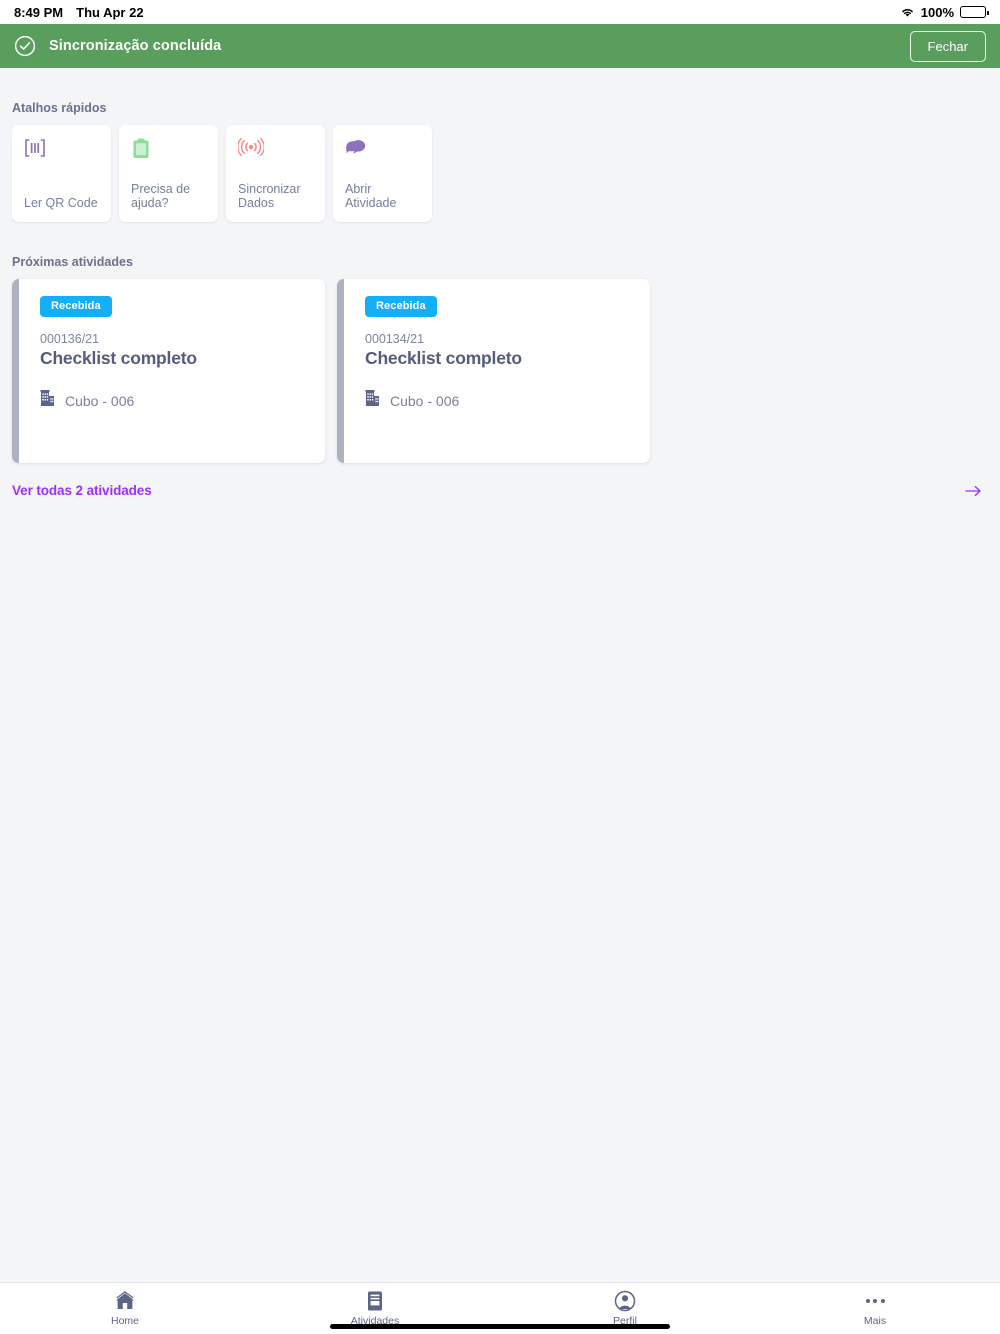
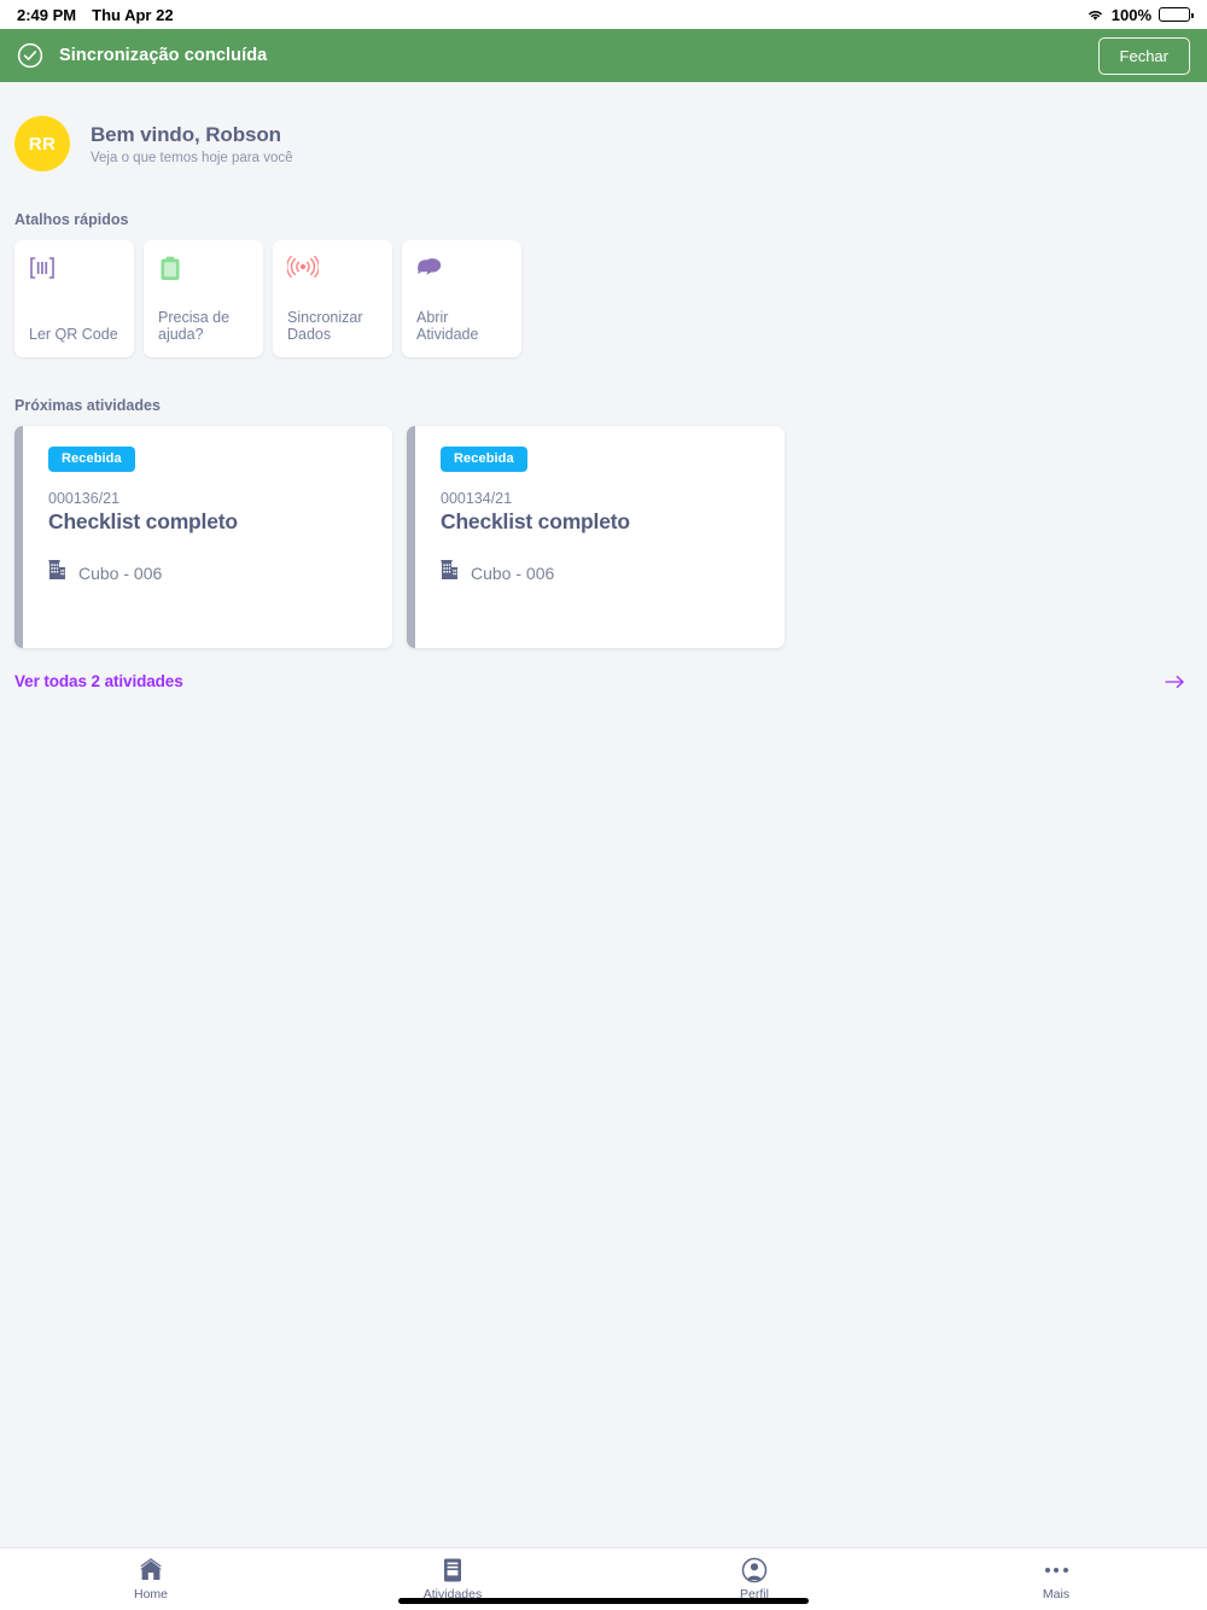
- 8:49 PM
+ 2:49 PM
  Thu Apr 22
  100%
  Sincronização concluída
  Fechar
+ RR
+ Bem vindo, Robson
+ Veja o que temos hoje para você
  Atalhos rápidos
  Ler QR Code
  Precisa de ajuda?
  Sincronizar Dados
  Abrir Atividade
  Próximas atividades
  Recebida
  000136/21
  Checklist completo
  Cubo - 006
  Recebida
  000134/21
  Checklist completo
  Cubo - 006
  Ver todas 2 atividades
  Home
  Atividades
  Perfil
  Mais
